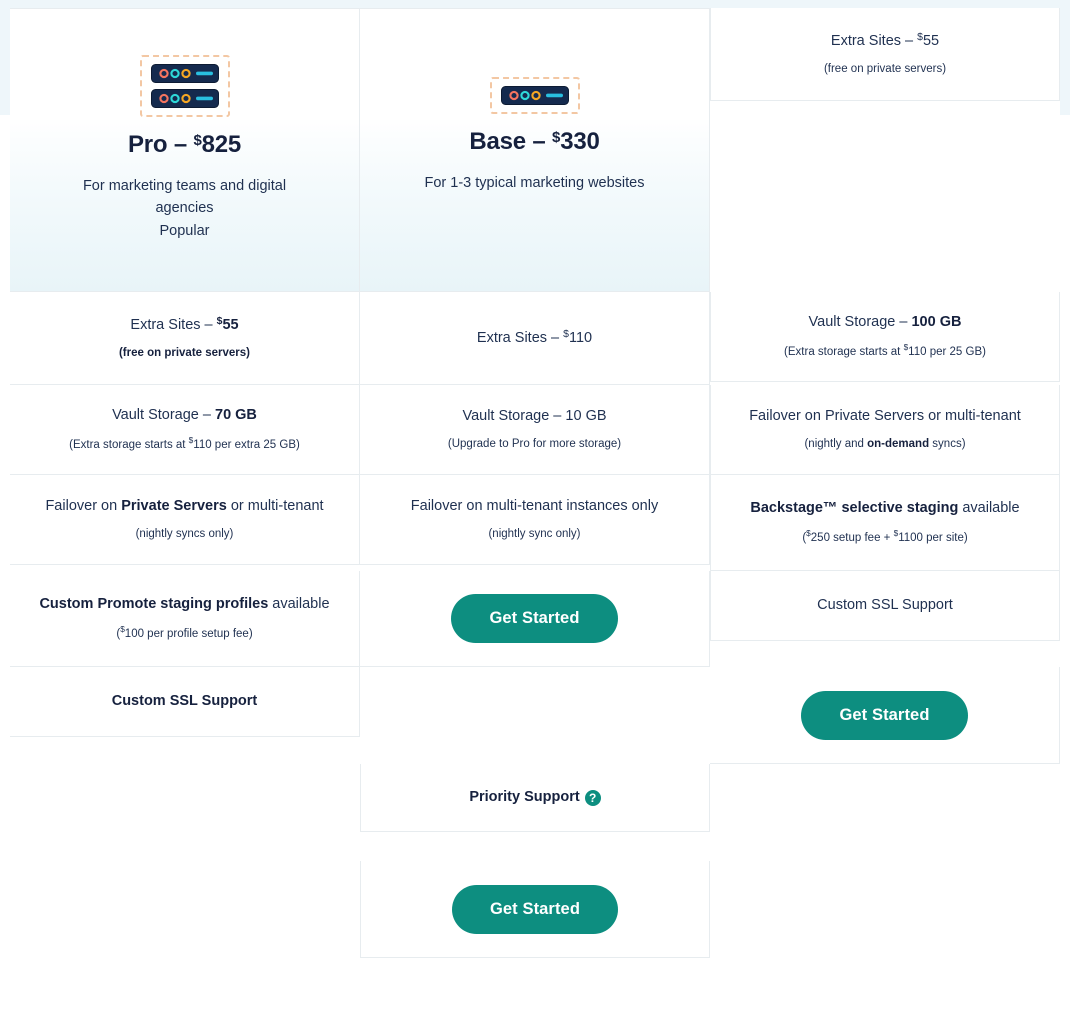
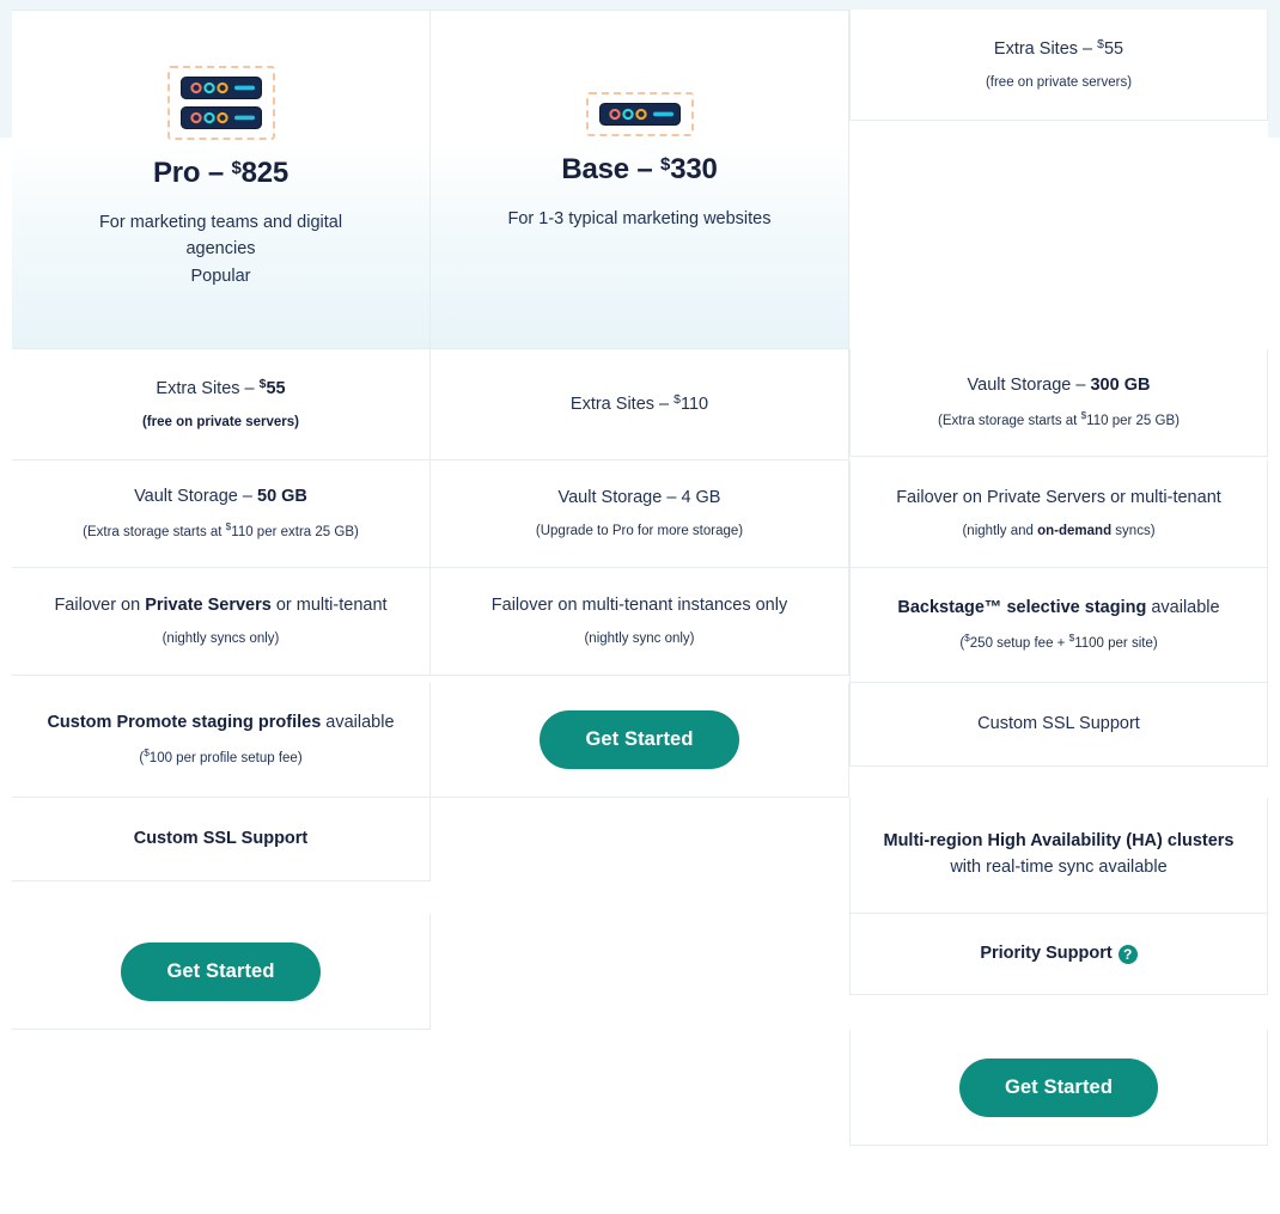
  Pro – $825
  For marketing teams and digital agencies
  Popular
  Base – $330
  For 1-3 typical marketing websites
  Extra Sites – $55
  (free on private servers)
  Extra Sites – $55
  (free on private servers)
  Extra Sites – $110
- Vault Storage – 100 GB
+ Vault Storage – 300 GB
  (Extra storage starts at $110 per 25 GB)
- Vault Storage – 70 GB
+ Vault Storage – 50 GB
  (Extra storage starts at $110 per extra 25 GB)
- Vault Storage – 10 GB
+ Vault Storage – 4 GB
  (Upgrade to Pro for more storage)
  Failover on Private Servers or multi-tenant
  (nightly and on-demand syncs)
  Failover on Private Servers or multi-tenant
  (nightly syncs only)
  Failover on multi-tenant instances only
  (nightly sync only)
  Backstage™ selective staging available
  ($250 setup fee + $1100 per site)
  Custom Promote staging profiles available
  ($100 per profile setup fee)
  Get Started
  Custom SSL Support
  Custom SSL Support
+ Multi-region High Availability (HA) clusters with real-time sync available
  Get Started
  Priority Support
  ?
  Get Started
